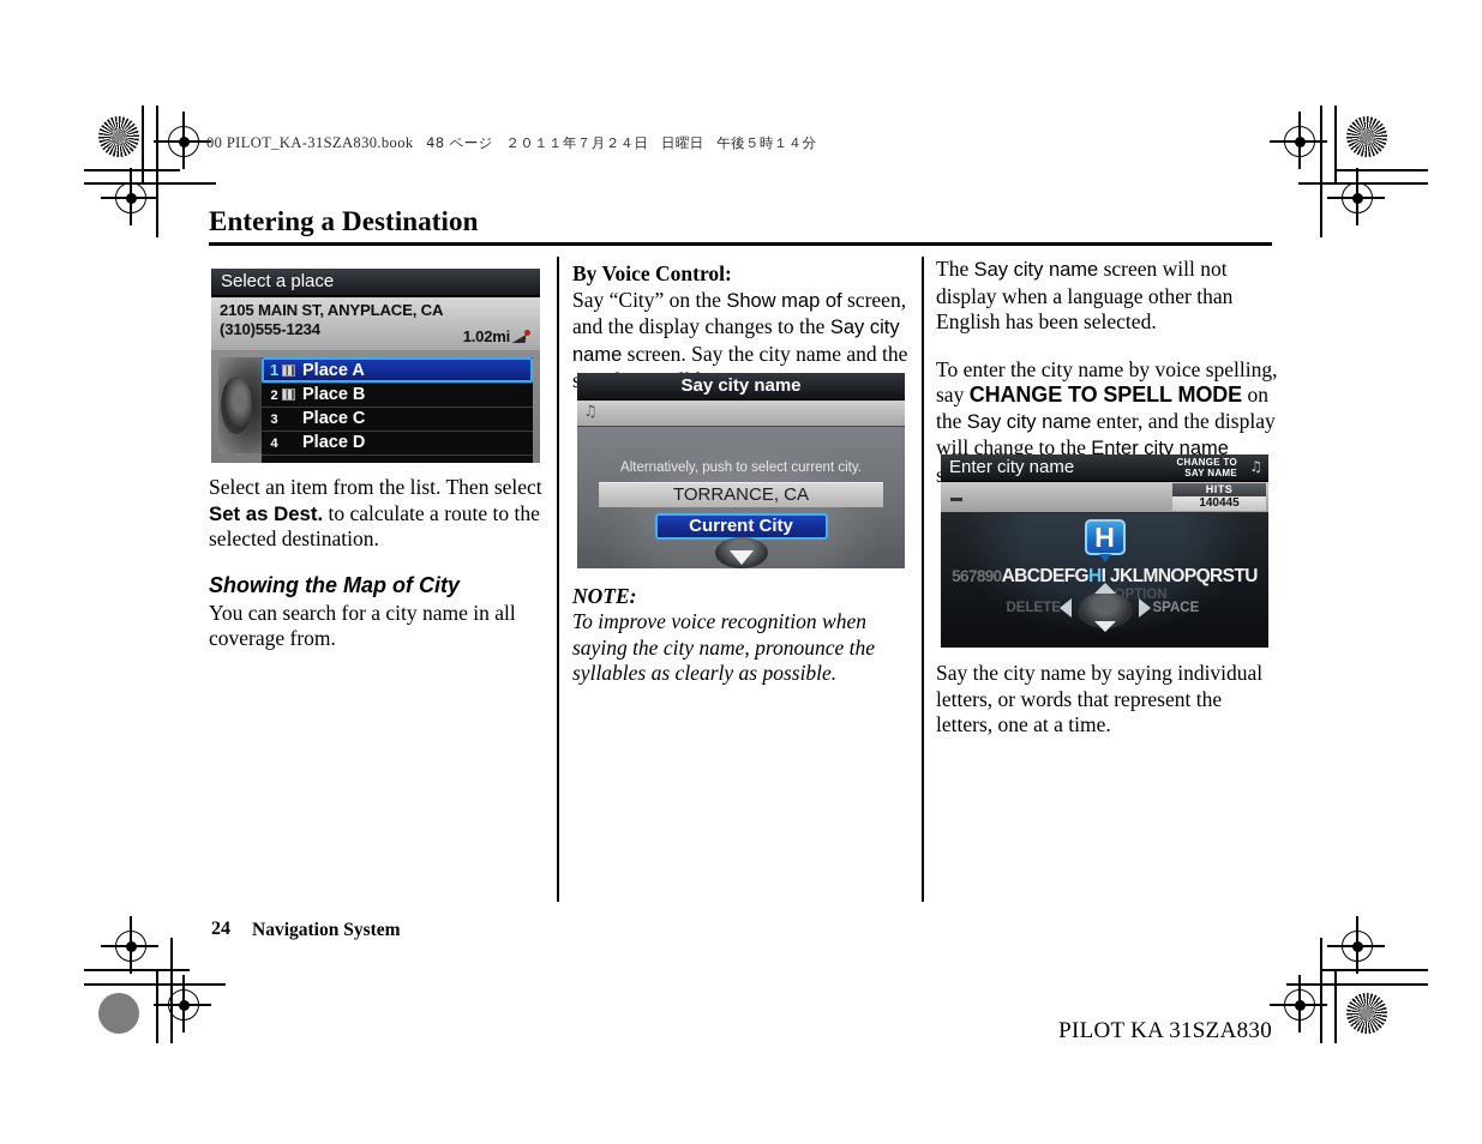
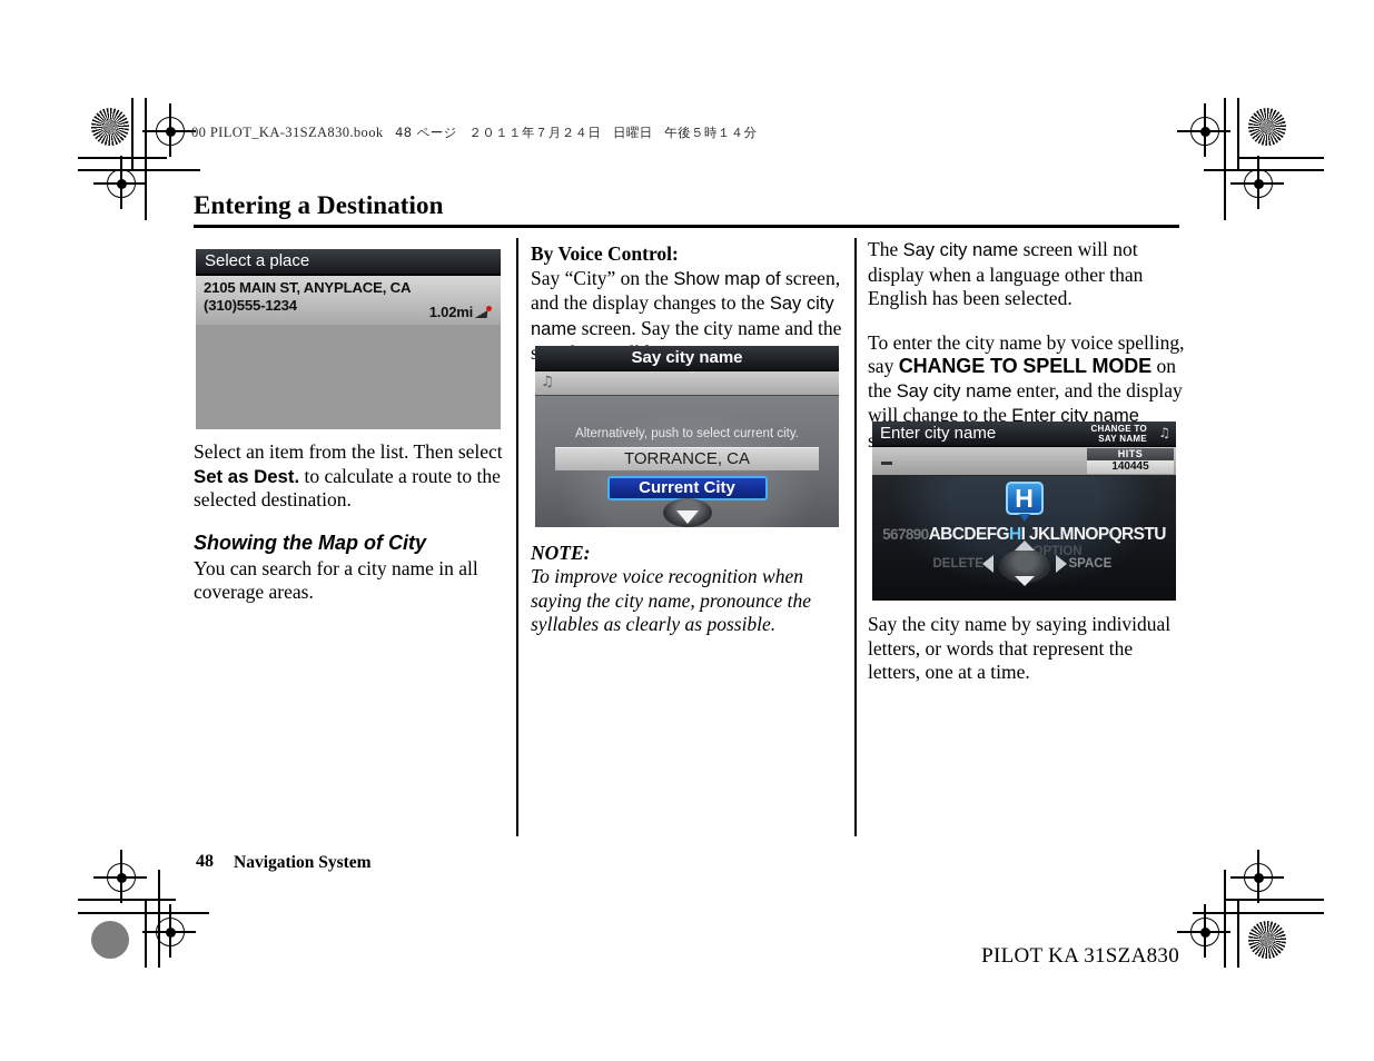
  00 PILOT_KA-31SZA830.book 48 ページ ２０１１年７月２４日 日曜日 午後５時１４分
  Entering a Destination
  Select a place
  2105 MAIN ST, ANYPLACE, CA
  (310)555-1234
  1.02mi
- 1 Place A
- 2 Place B
- 3 Place C
- 4 Place D
  Select an item from the list. Then select Set as Dest. to calculate a route to the selected destination.
  Showing the Map of City
- You can search for a city name in all coverage from.
+ You can search for a city name in all coverage areas.
  By Voice Control:
  Say “City” on the Show map of screen, and the display changes to the Say city name screen. Say the city name and the
  Say city name
  ♫
  Alternatively, push to select current city.
  TORRANCE, CA
  Current City
  NOTE:
  To improve voice recognition when saying the city name, pronounce the syllables as clearly as possible.
  The Say city name screen will not display when a language other than English has been selected.
  To enter the city name by voice spelling, say CHANGE TO SPELL MODE on the Say city name enter, and the display will change to the Enter city name
  Enter city name
  CHANGE TO
  SAY NAME
  ♫
  HITS
  140445
  H
  567890ABCDEFGHI JKLMNOPQRSTU
  PTION
  DELETE
  SPACE
  Say the city name by saying individual letters, or words that represent the letters, one at a time.
- 24
+ 48
  Navigation System
  PILOT KA 31SZA830
